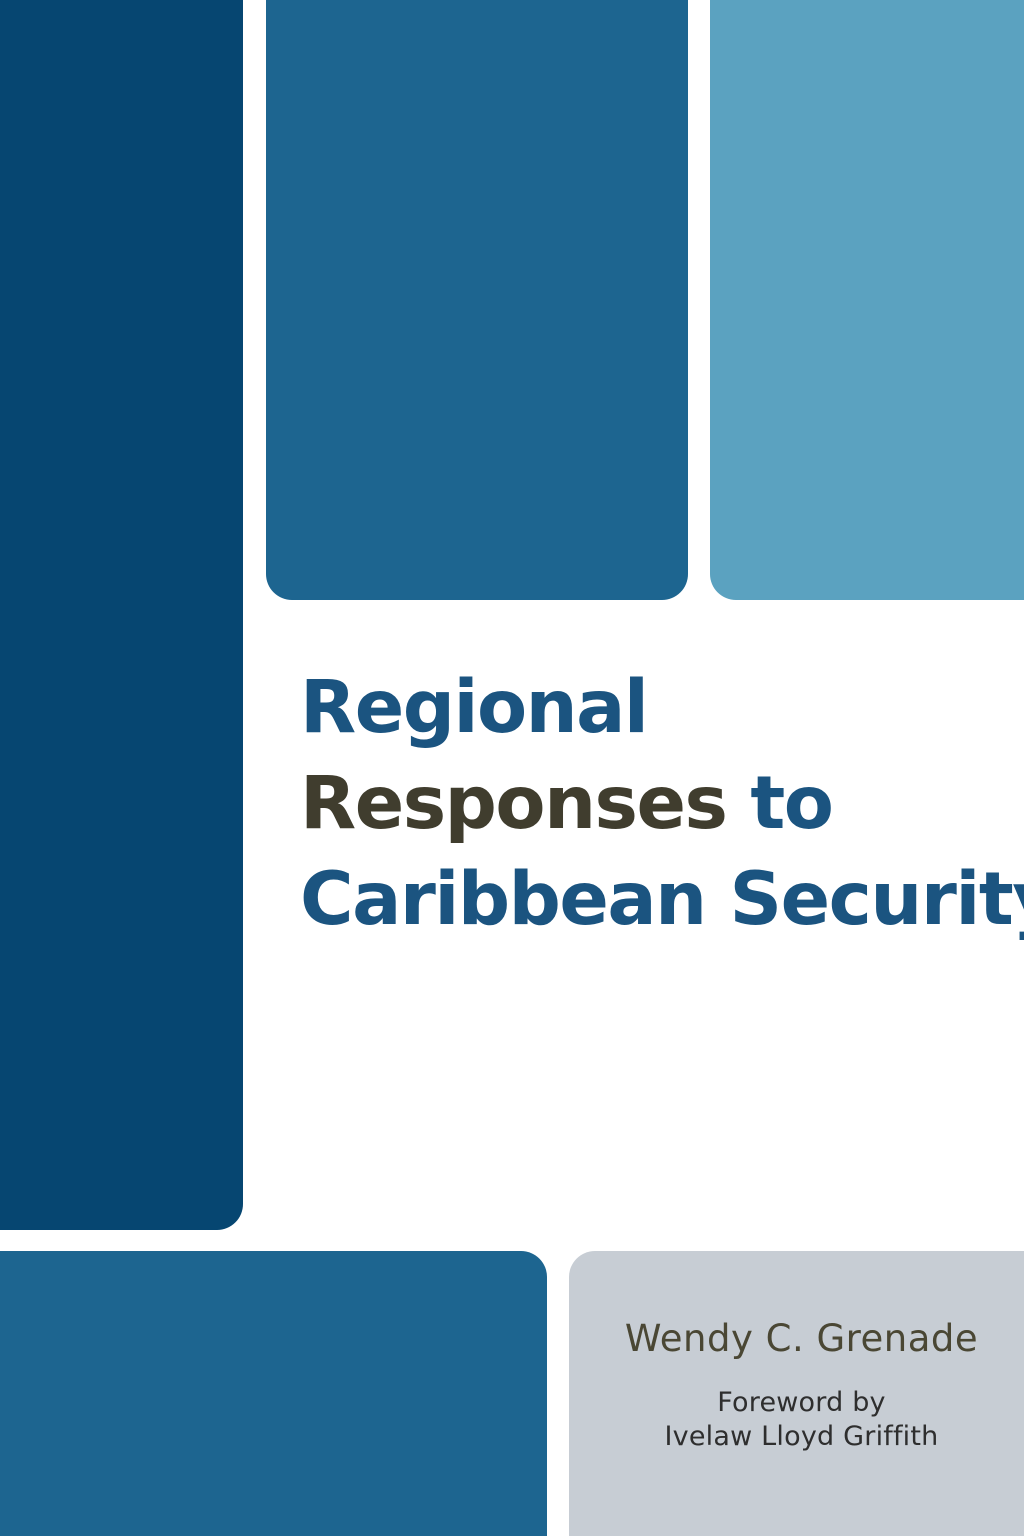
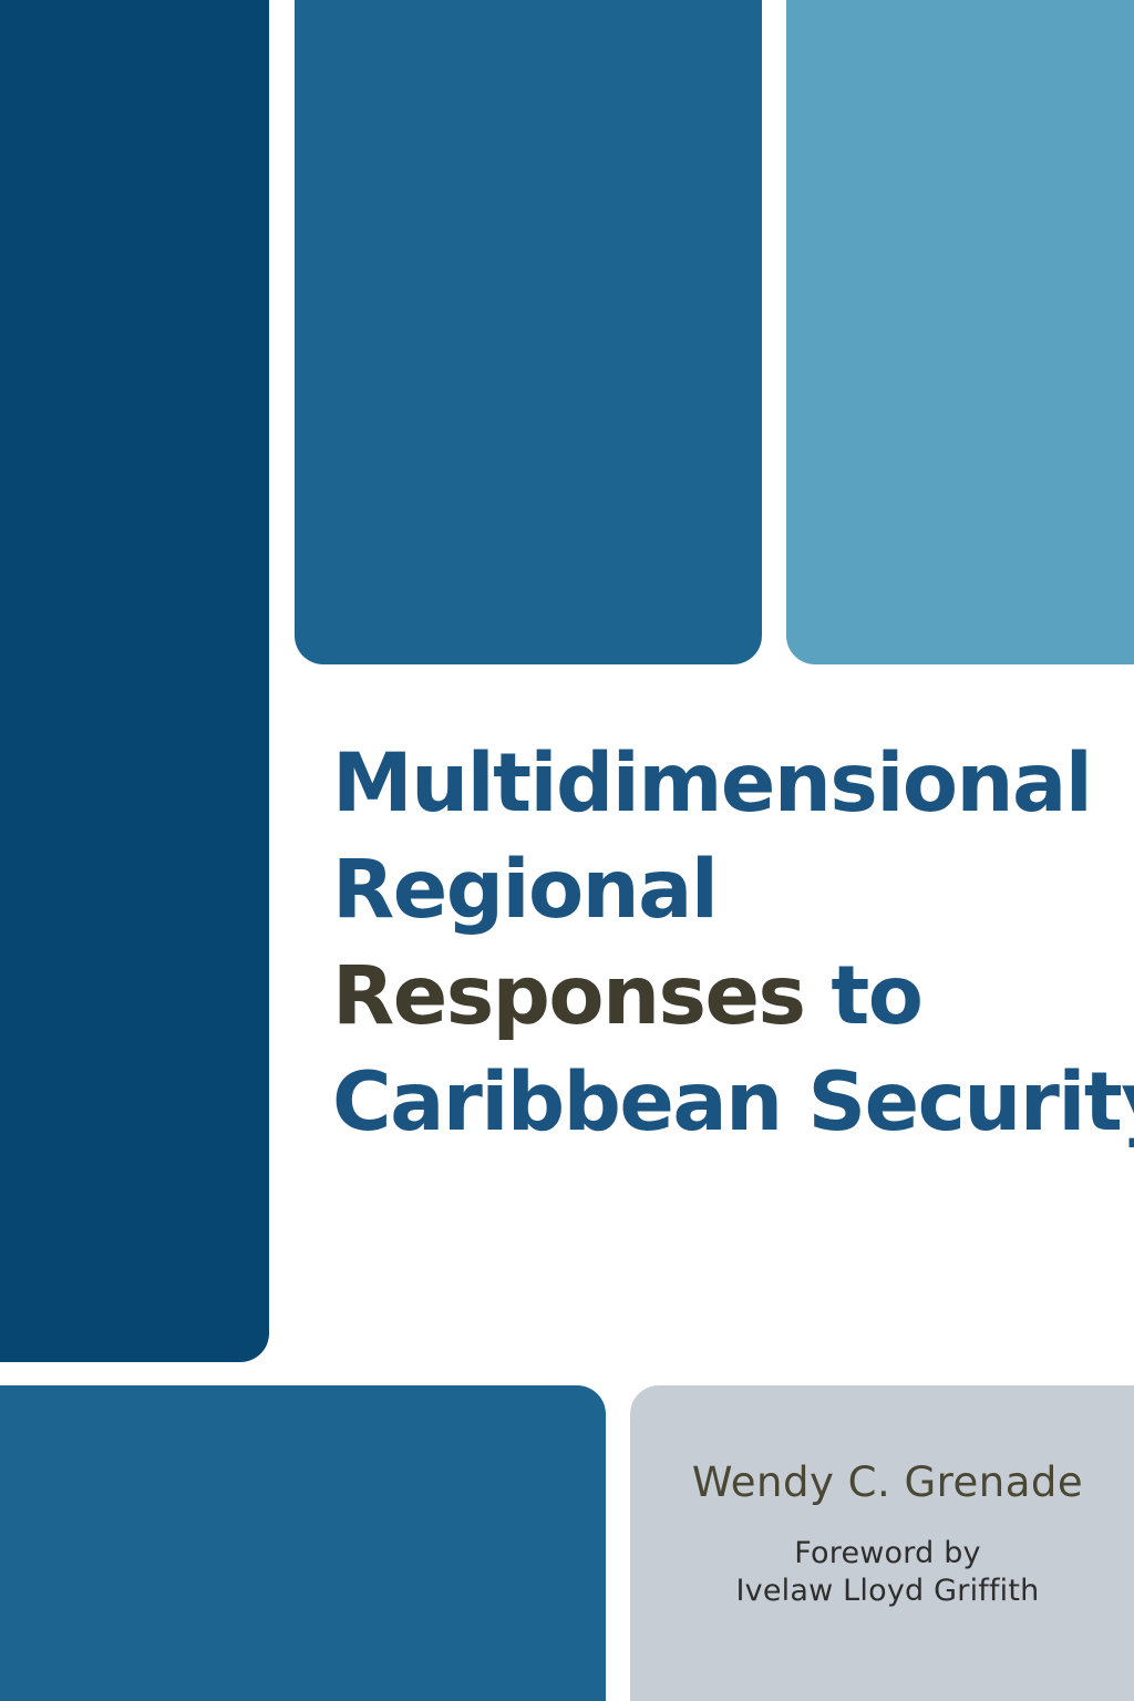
+ Multidimensional
  Regional
  Responses to
  Caribbean Securit
  Wendy C. Grenade
  Foreword by
  Ivelaw Lloyd Griffith
